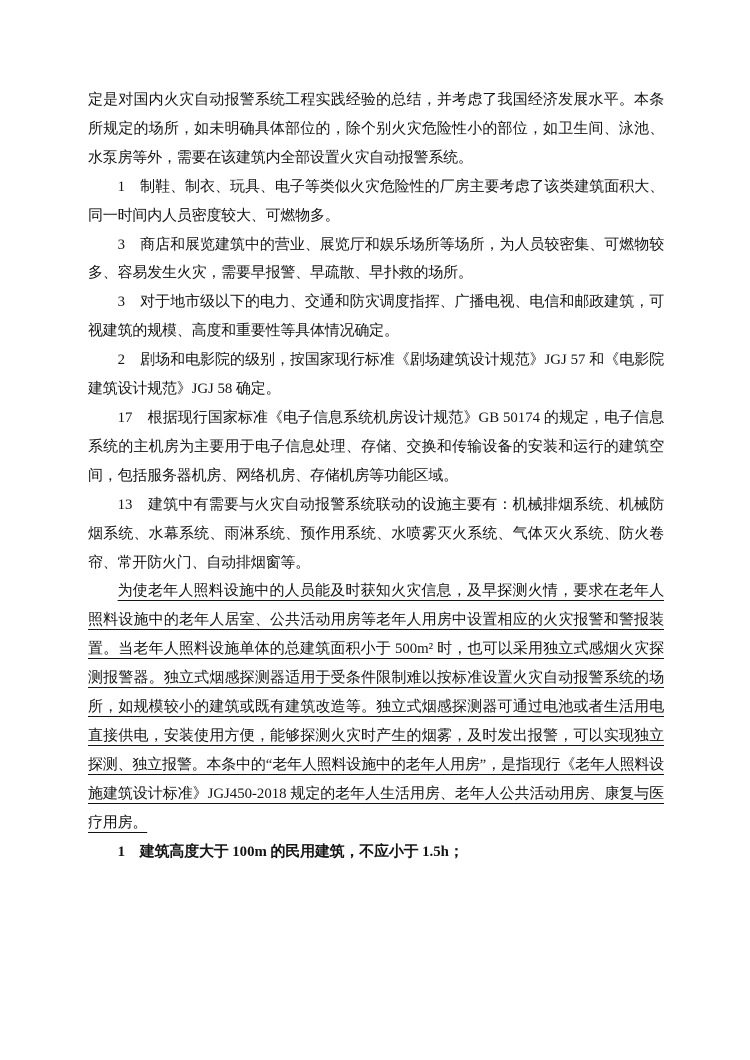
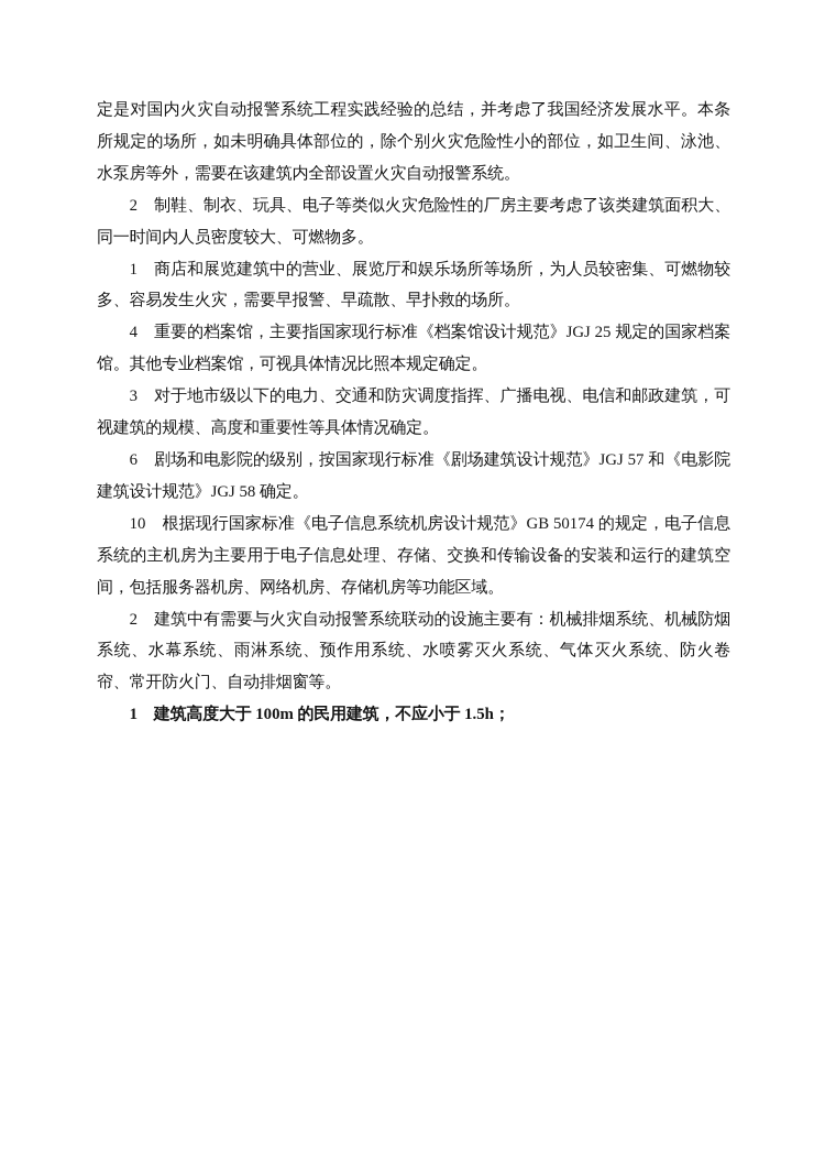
  定是对国内火灾自动报警系统工程实践经验的总结，并考虑了我国经济发展水平。本条所规定的场所，如未明确具体部位的，除个别火灾危险性小的部位，如卫生间、泳池、水泵房等外，需要在该建筑内全部设置火灾自动报警系统。
- 1 制鞋、制衣、玩具、电子等类似火灾危险性的厂房主要考虑了该类建筑面积大、同一时间内人员密度较大、可燃物多。
+ 2 制鞋、制衣、玩具、电子等类似火灾危险性的厂房主要考虑了该类建筑面积大、同一时间内人员密度较大、可燃物多。
- 3 商店和展览建筑中的营业、展览厅和娱乐场所等场所，为人员较密集、可燃物较多、容易发生火灾，需要早报警、早疏散、早扑救的场所。
+ 1 商店和展览建筑中的营业、展览厅和娱乐场所等场所，为人员较密集、可燃物较多、容易发生火灾，需要早报警、早疏散、早扑救的场所。
+ 4 重要的档案馆，主要指国家现行标准《档案馆设计规范》JGJ 25 规定的国家档案馆。其他专业档案馆，可视具体情况比照本规定确定。
  3 对于地市级以下的电力、交通和防灾调度指挥、广播电视、电信和邮政建筑，可视建筑的规模、高度和重要性等具体情况确定。
- 2 剧场和电影院的级别，按国家现行标准《剧场建筑设计规范》JGJ 57 和《电影院建筑设计规范》JGJ 58 确定。
+ 6 剧场和电影院的级别，按国家现行标准《剧场建筑设计规范》JGJ 57 和《电影院建筑设计规范》JGJ 58 确定。
- 17 根据现行国家标准《电子信息系统机房设计规范》GB 50174 的规定，电子信息系统的主机房为主要用于电子信息处理、存储、交换和传输设备的安装和运行的建筑空间，包括服务器机房、网络机房、存储机房等功能区域。
+ 10 根据现行国家标准《电子信息系统机房设计规范》GB 50174 的规定，电子信息系统的主机房为主要用于电子信息处理、存储、交换和传输设备的安装和运行的建筑空间，包括服务器机房、网络机房、存储机房等功能区域。
- 13 建筑中有需要与火灾自动报警系统联动的设施主要有：机械排烟系统、机械防烟系统、水幕系统、雨淋系统、预作用系统、水喷雾灭火系统、气体灭火系统、防火卷帘、常开防火门、自动排烟窗等。
+ 2 建筑中有需要与火灾自动报警系统联动的设施主要有：机械排烟系统、机械防烟系统、水幕系统、雨淋系统、预作用系统、水喷雾灭火系统、气体灭火系统、防火卷帘、常开防火门、自动排烟窗等。
- 为使老年人照料设施中的人员能及时获知火灾信息，及早探测火情，要求在老年人照料设施中的老年人居室、公共活动用房等老年人用房中设置相应的火灾报警和警报装置。当老年人照料设施单体的总建筑面积小于 500m² 时，也可以采用独立式感烟火灾探测报警器。独立式烟感探测器适用于受条件限制难以按标准设置火灾自动报警系统的场所，如规模较小的建筑或既有建筑改造等。独立式烟感探测器可通过电池或者生活用电直接供电，安装使用方便，能够探测火灾时产生的烟雾，及时发出报警，可以实现独立探测、独立报警。本条中的“老年人照料设施中的老年人用房”，是指现行《老年人照料设施建筑设计标准》JGJ450-2018 规定的老年人生活用房、老年人公共活动用房、康复与医疗用房。
  1 建筑高度大于 100m 的民用建筑，不应小于 1.5h；
